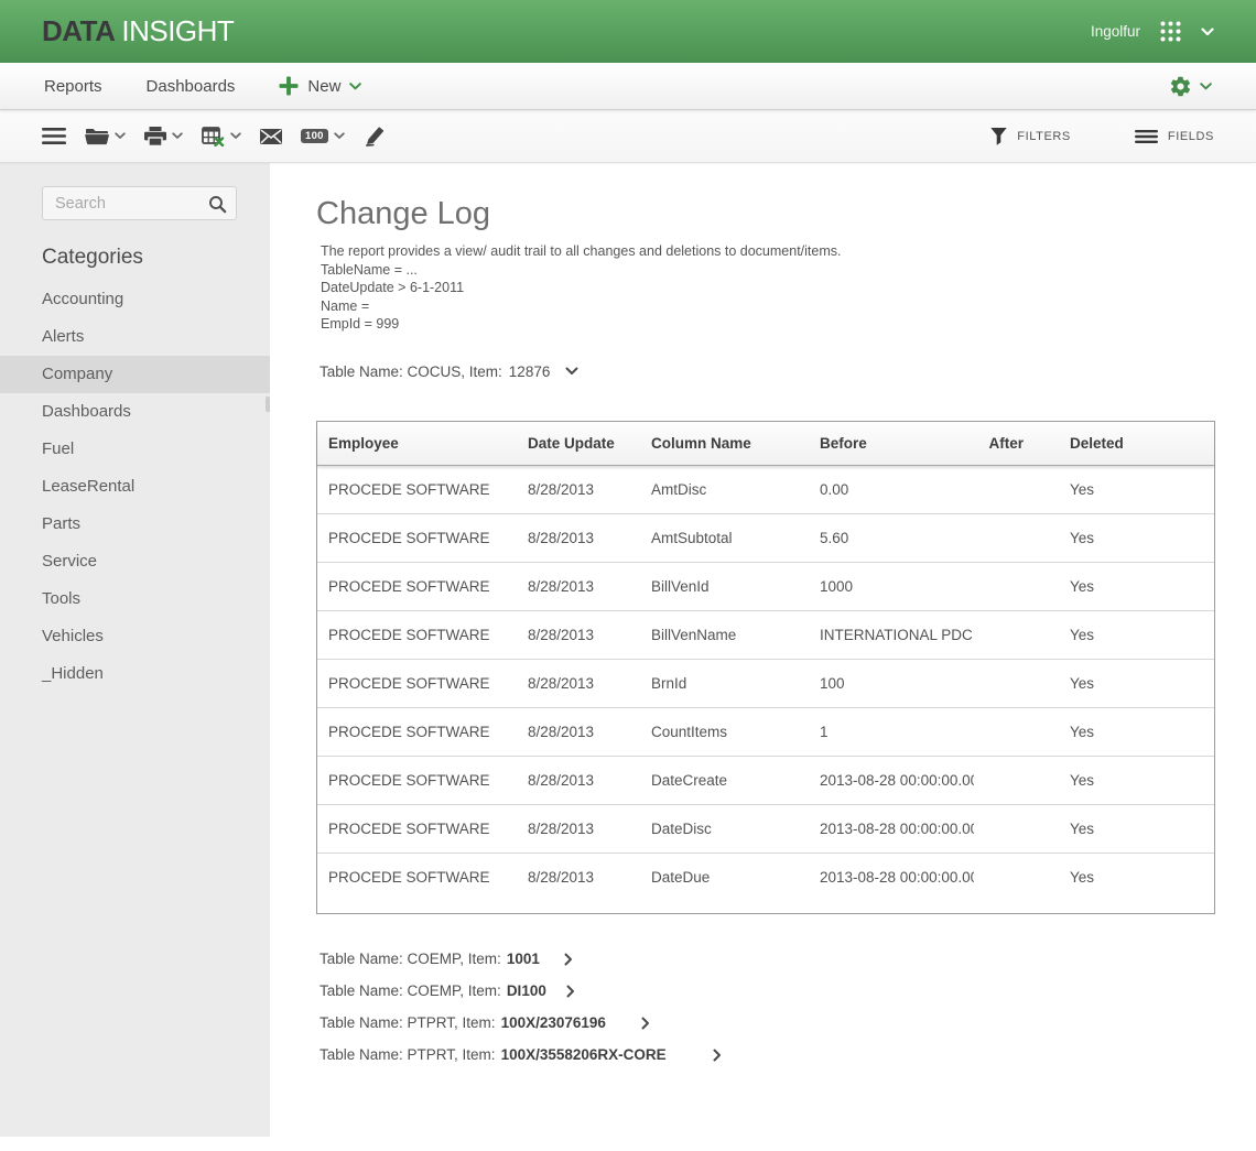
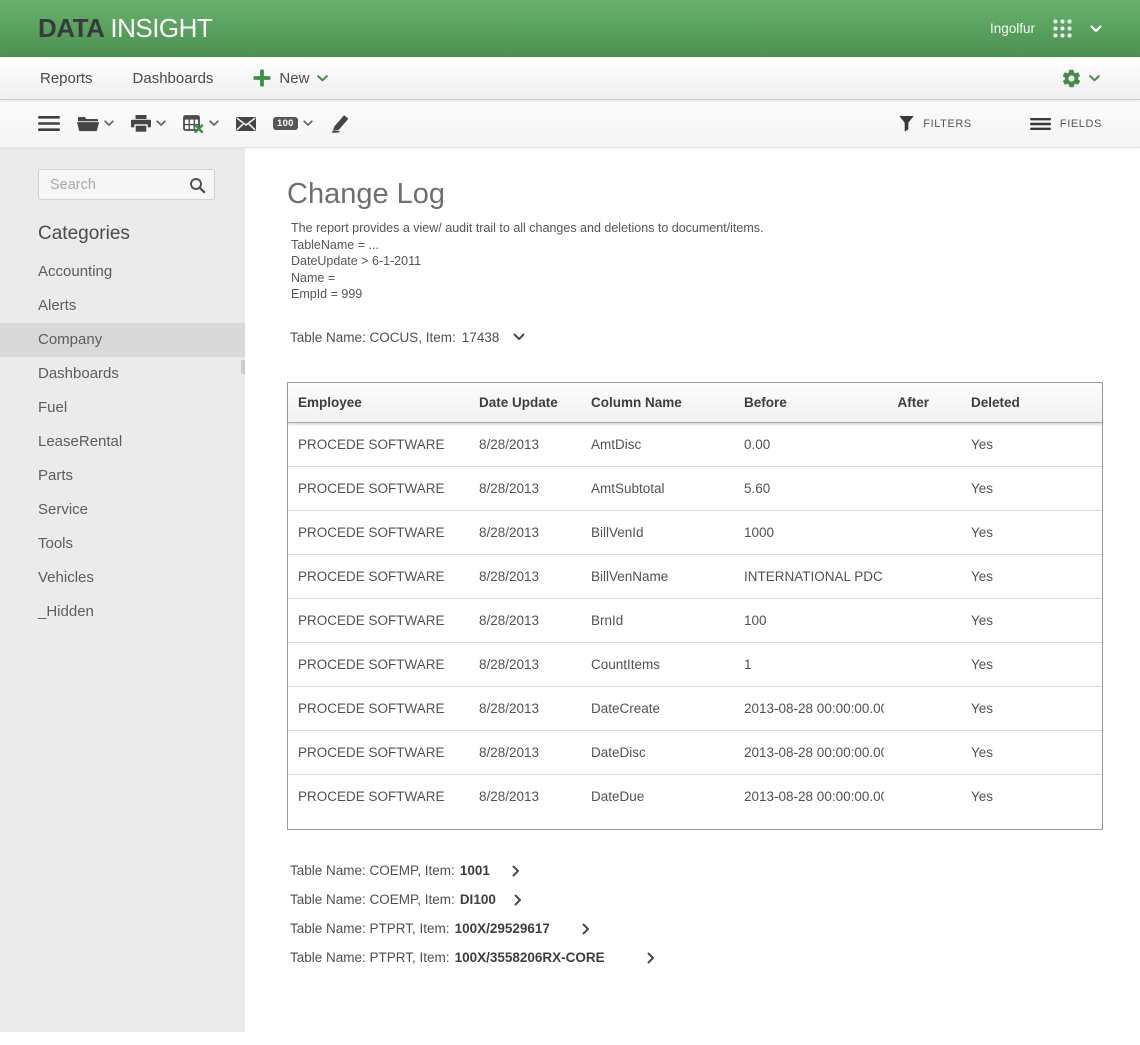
  DATA INSIGHT
  Ingolfur
  Reports
  Dashboards
  New
  100
  FILTERS
  FIELDS
  Search
  Categories
  Accounting
  Alerts
  Company
  Dashboards
  Fuel
  LeaseRental
  Parts
  Service
  Tools
  Vehicles
  _Hidden
  Change Log
  The report provides a view/ audit trail to all changes and deletions to document/items.
  TableName = ...
  DateUpdate > 6-1-2011
  Name =
  EmpId = 999
  Table Name: COCUS, Item:
- 12876
+ 17438
  Employee	Date Update	Column Name	Before	After	Deleted
  PROCEDE SOFTWARE	8/28/2013	AmtDisc	0.00		Yes
  PROCEDE SOFTWARE	8/28/2013	AmtSubtotal	5.60		Yes
  PROCEDE SOFTWARE	8/28/2013	BillVenId	1000		Yes
  PROCEDE SOFTWARE	8/28/2013	BillVenName	INTERNATIONAL PDC		Yes
  PROCEDE SOFTWARE	8/28/2013	BrnId	100		Yes
  PROCEDE SOFTWARE	8/28/2013	CountItems	1		Yes
  PROCEDE SOFTWARE	8/28/2013	DateCreate	2013-08-28 00:00:00.0		Yes
  PROCEDE SOFTWARE	8/28/2013	DateDisc	2013-08-28 00:00:00.0		Yes
  PROCEDE SOFTWARE	8/28/2013	DateDue	2013-08-28 00:00:00.0		Yes
  Table Name: COEMP, Item:
  1001
  Table Name: COEMP, Item:
  DI100
  Table Name: PTPRT, Item:
- 100X/23076196
+ 100X/29529617
  Table Name: PTPRT, Item:
  100X/3558206RX-CORE
